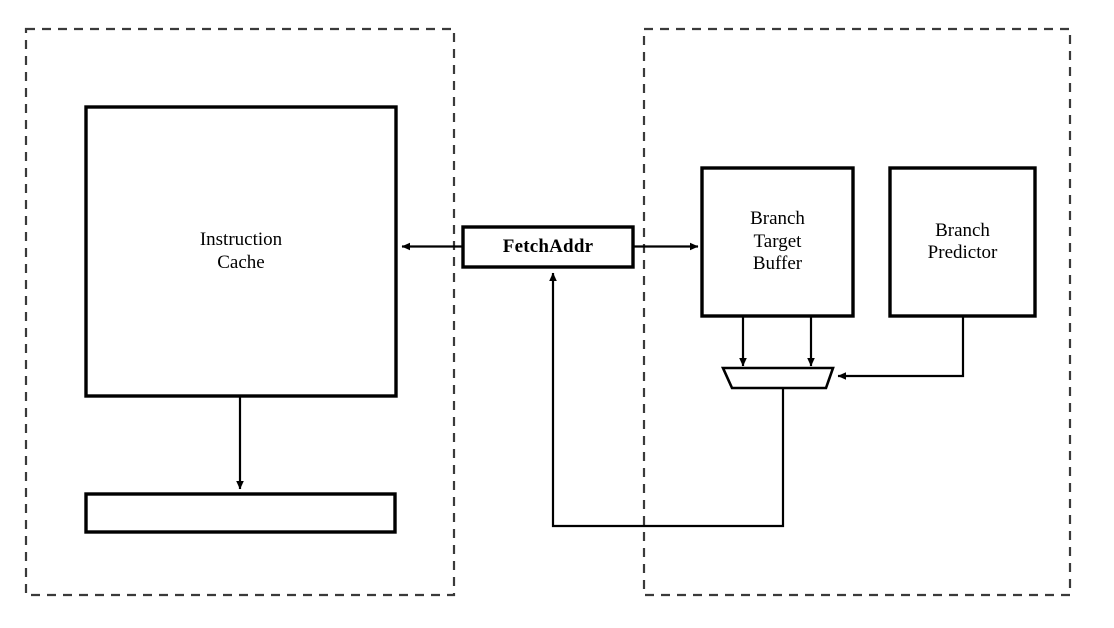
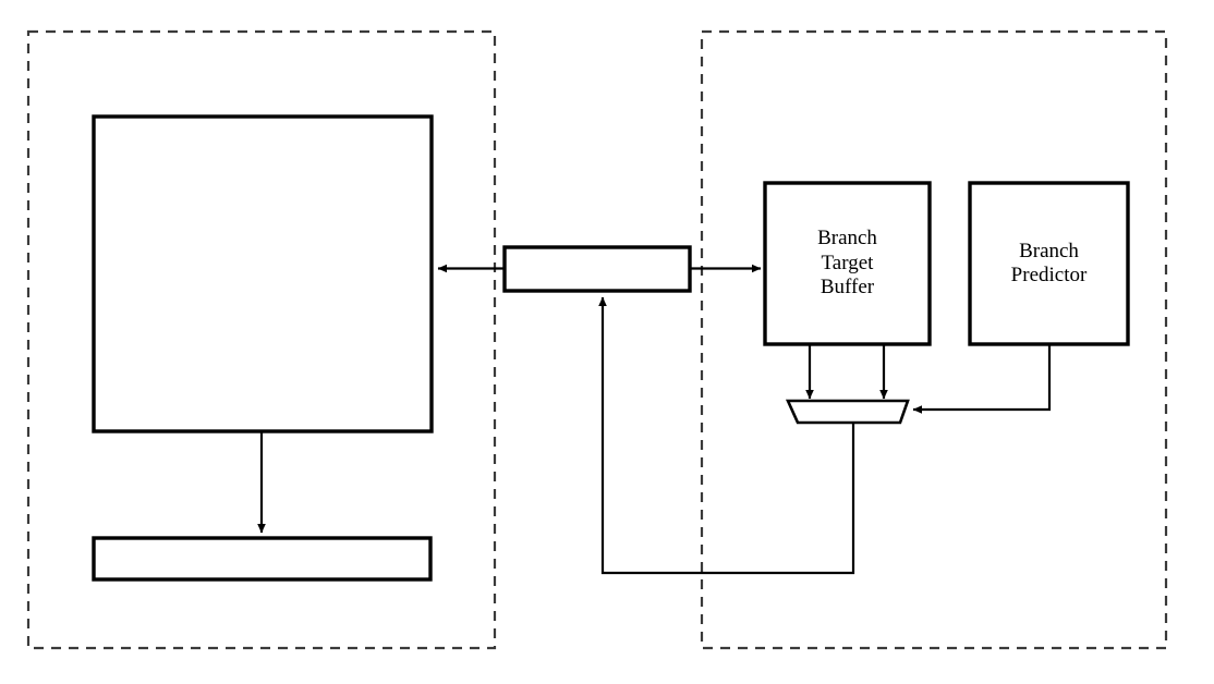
- Instruction
- Cache
- FetchAddr
  Branch
  Target
  Buffer
  Branch
  Predictor
